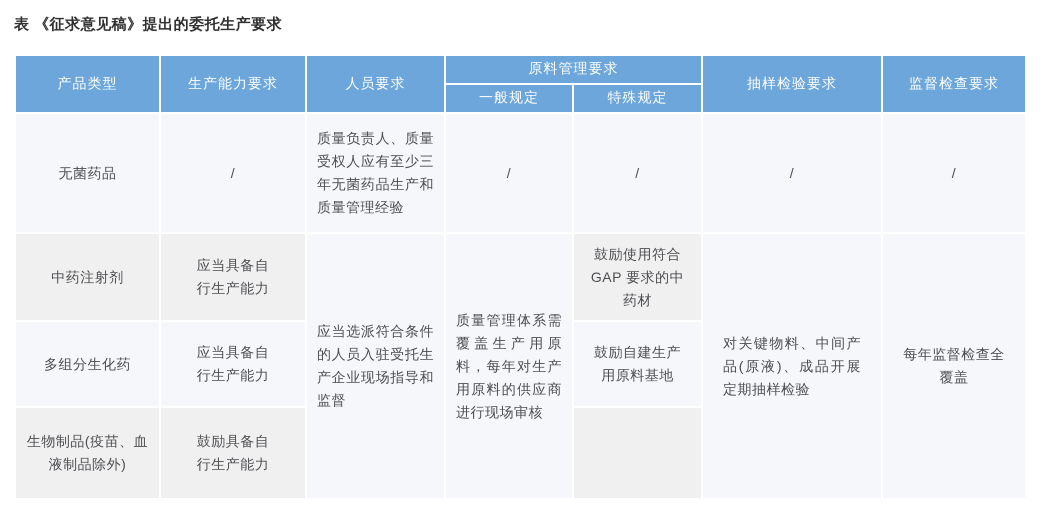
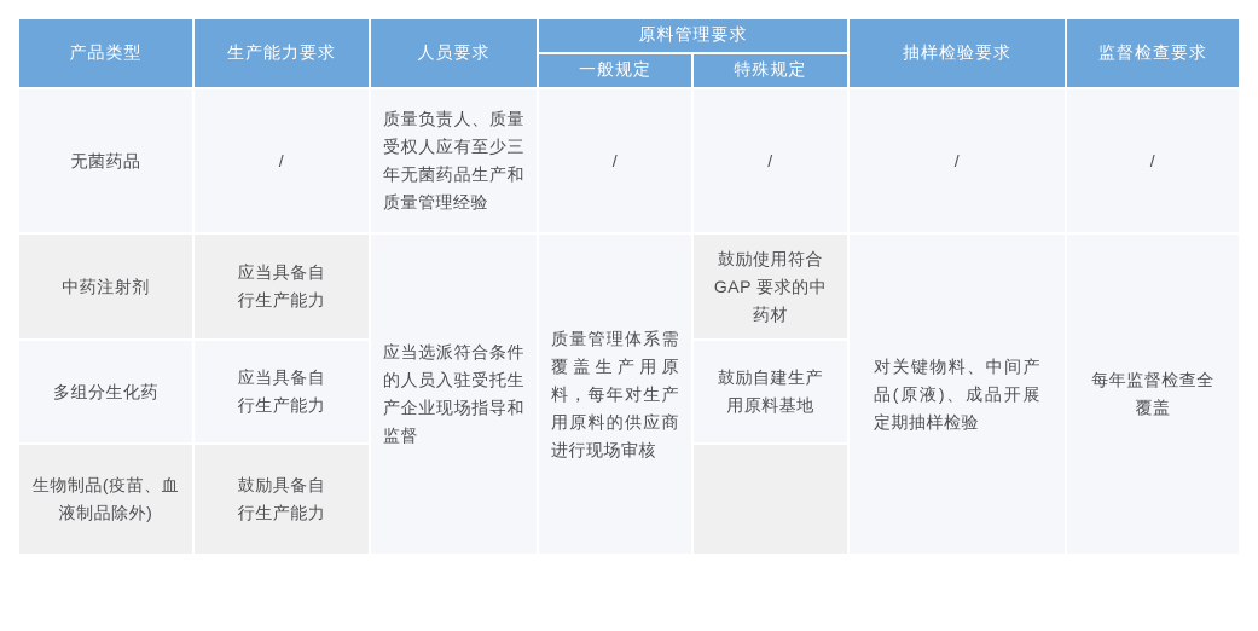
- 表 《征求意见稿》提出的委托生产要求
  产品类型	生产能力要求	人员要求	原料管理要求	抽样检验要求	监督检查要求
  一般规定	特殊规定
  无菌药品	/	质量负责人、质量受权人应有至少三年无菌药品生产和质量管理经验	/	/	/	/
  中药注射剂	应当具备自行生产能力	应当选派符合条件的人员入驻受托生产企业现场指导和监督	质量管理体系需覆盖生产用原料，每年对生产用原料的供应商进行现场审核	鼓励使用符合 GAP 要求的中药材	对关键物料、中间产品(原液)、成品开展定期抽样检验	每年监督检查全覆盖
  多组分生化药	应当具备自行生产能力	鼓励自建生产用原料基地
  生物制品(疫苗、血液制品除外)	鼓励具备自行生产能力
